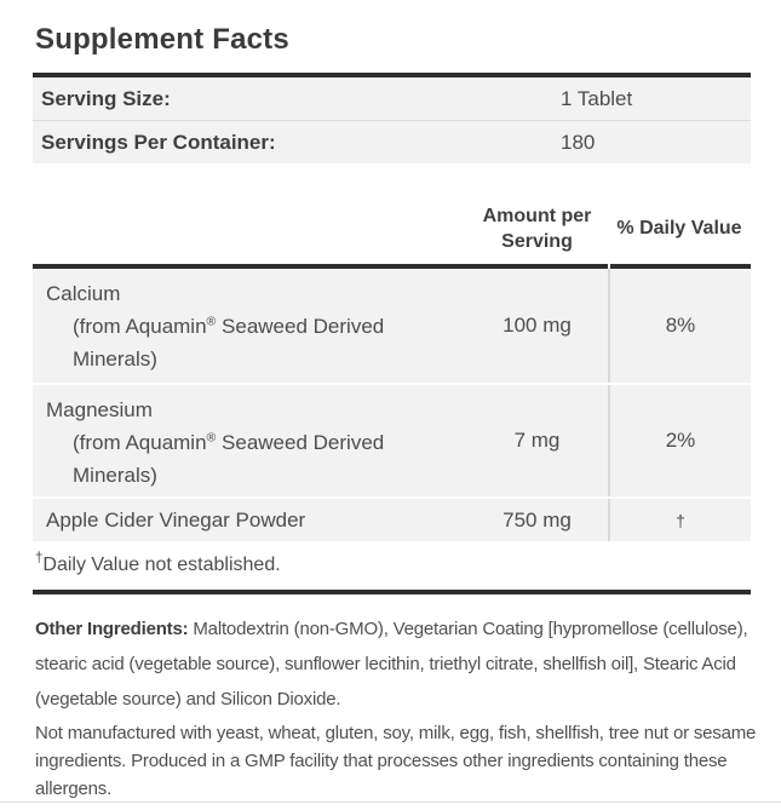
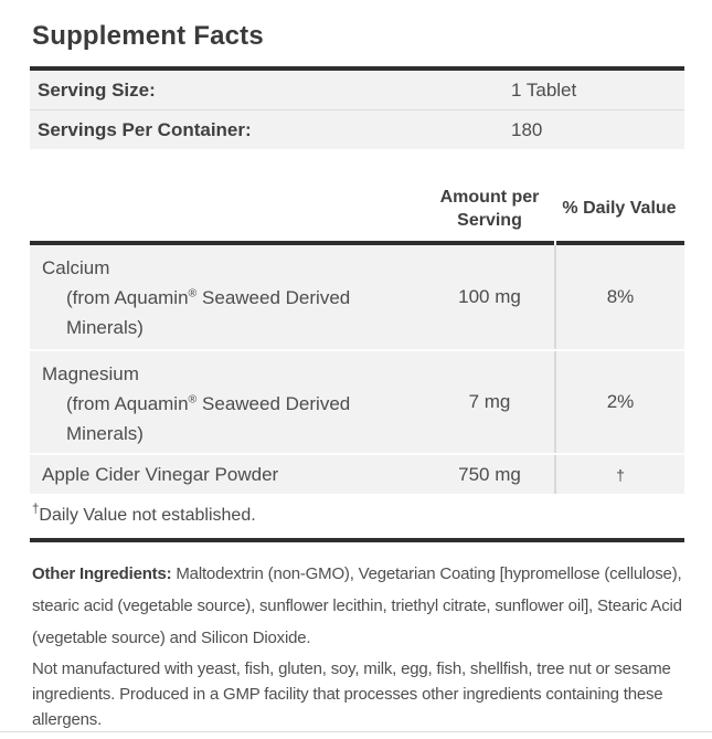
  Supplement Facts
  Serving Size:
  1 Tablet
  Servings Per Container:
  180
  Amount per
  Serving
  % Daily Value
  Calcium
  (from Aquamin® Seaweed Derived
  Minerals)
  100 mg
  8%
  Magnesium
  (from Aquamin® Seaweed Derived
  Minerals)
  7 mg
  2%
  Apple Cider Vinegar Powder
  750 mg
  †
  †Daily Value not established.
  Other Ingredients: Maltodextrin (non-GMO), Vegetarian Coating [hypromellose (cellulose),
- stearic acid (vegetable source), sunflower lecithin, triethyl citrate, shellfish oil], Stearic Acid
+ stearic acid (vegetable source), sunflower lecithin, triethyl citrate, sunflower oil], Stearic Acid
  (vegetable source) and Silicon Dioxide.
- Not manufactured with yeast, wheat, gluten, soy, milk, egg, fish, shellfish, tree nut or sesame
+ Not manufactured with yeast, fish, gluten, soy, milk, egg, fish, shellfish, tree nut or sesame
  ingredients. Produced in a GMP facility that processes other ingredients containing these
  allergens.
